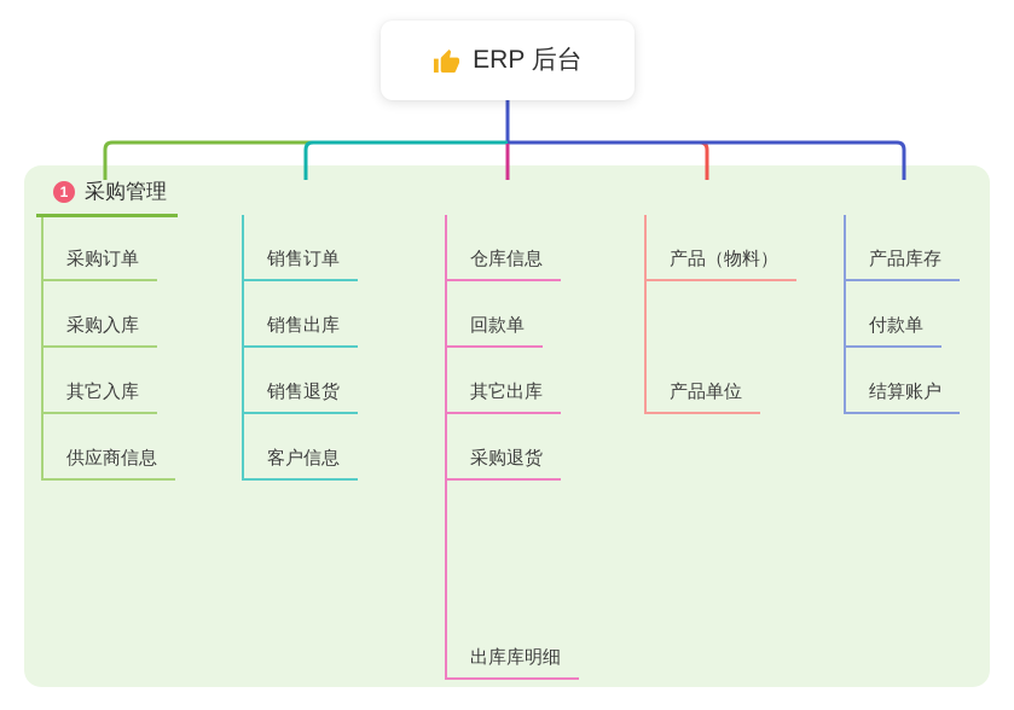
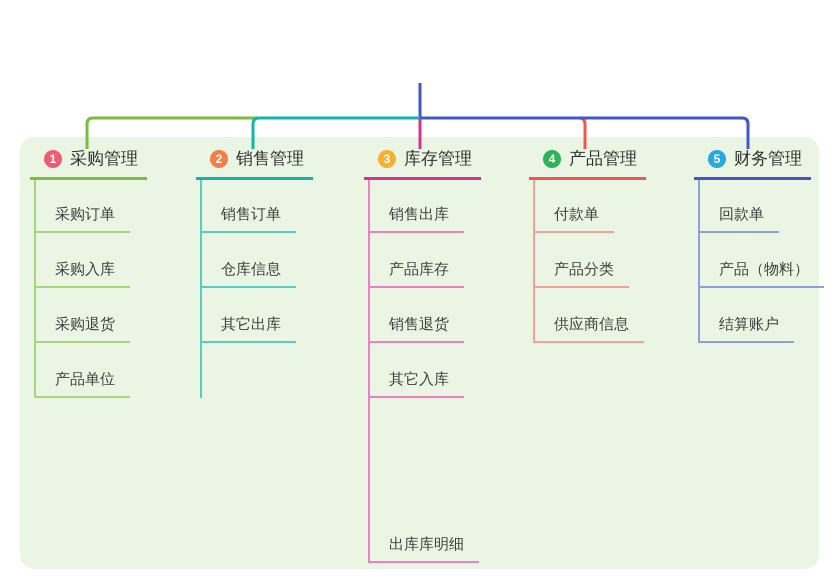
- ERP 后台
  1
  采购管理
+ 2
+ 销售管理
+ 3
+ 库存管理
+ 4
+ 产品管理
+ 5
+ 财务管理
  采购订单
  采购入库
- 其它入库
+ 采购退货
- 供应商信息
+ 产品单位
  销售订单
- 销售出库
+ 仓库信息
- 销售退货
+ 其它出库
- 客户信息
- 仓库信息
+ 销售出库
- 回款单
+ 产品库存
- 其它出库
+ 销售退货
- 采购退货
+ 其它入库
  出库库明细
- 产品（物料）
+ 付款单
+ 产品分类
- 产品单位
+ 供应商信息
- 产品库存
+ 回款单
- 付款单
+ 产品（物料）
  结算账户
